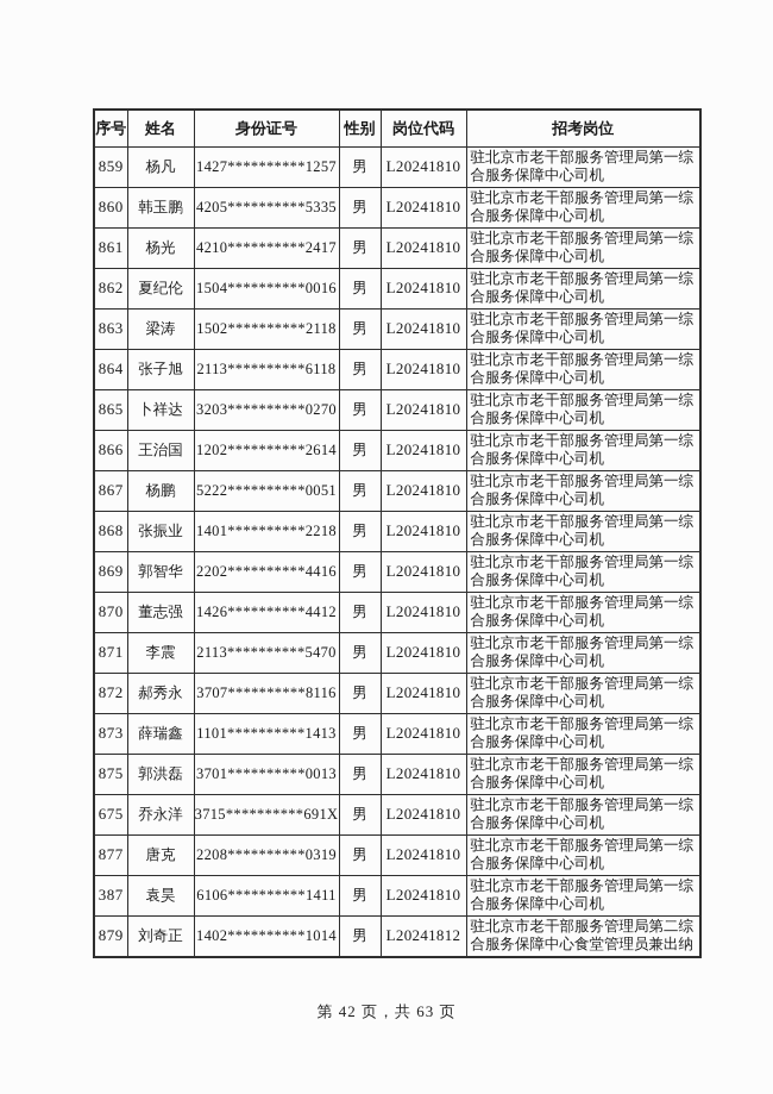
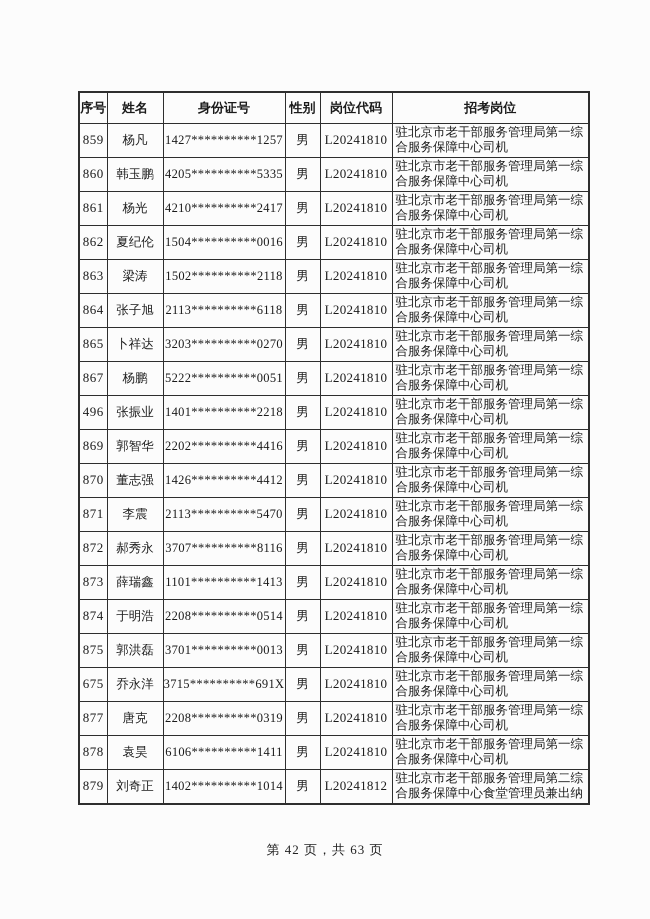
  序号	姓名	身份证号	性别	岗位代码	招考岗位
  859	杨凡	1427**********1257	男	L20241810	驻北京市老干部服务管理局第一综合服务保障中心司机
  860	韩玉鹏	4205**********5335	男	L20241810	驻北京市老干部服务管理局第一综合服务保障中心司机
  861	杨光	4210**********2417	男	L20241810	驻北京市老干部服务管理局第一综合服务保障中心司机
  862	夏纪伦	1504**********0016	男	L20241810	驻北京市老干部服务管理局第一综合服务保障中心司机
  863	梁涛	1502**********2118	男	L20241810	驻北京市老干部服务管理局第一综合服务保障中心司机
  864	张子旭	2113**********6118	男	L20241810	驻北京市老干部服务管理局第一综合服务保障中心司机
  865	卜祥达	3203**********0270	男	L20241810	驻北京市老干部服务管理局第一综合服务保障中心司机
- 866	王治国	1202**********2614	男	L20241810	驻北京市老干部服务管理局第一综合服务保障中心司机
  867	杨鹏	5222**********0051	男	L20241810	驻北京市老干部服务管理局第一综合服务保障中心司机
- 868	张振业	1401**********2218	男	L20241810	驻北京市老干部服务管理局第一综合服务保障中心司机
+ 496	张振业	1401**********2218	男	L20241810	驻北京市老干部服务管理局第一综合服务保障中心司机
  869	郭智华	2202**********4416	男	L20241810	驻北京市老干部服务管理局第一综合服务保障中心司机
  870	董志强	1426**********4412	男	L20241810	驻北京市老干部服务管理局第一综合服务保障中心司机
  871	李震	2113**********5470	男	L20241810	驻北京市老干部服务管理局第一综合服务保障中心司机
  872	郝秀永	3707**********8116	男	L20241810	驻北京市老干部服务管理局第一综合服务保障中心司机
  873	薛瑞鑫	1101**********1413	男	L20241810	驻北京市老干部服务管理局第一综合服务保障中心司机
+ 874	于明浩	2208**********0514	男	L20241810	驻北京市老干部服务管理局第一综合服务保障中心司机
  875	郭洪磊	3701**********0013	男	L20241810	驻北京市老干部服务管理局第一综合服务保障中心司机
  675	乔永洋	3715**********691X	男	L20241810	驻北京市老干部服务管理局第一综合服务保障中心司机
  877	唐克	2208**********0319	男	L20241810	驻北京市老干部服务管理局第一综合服务保障中心司机
- 387	袁昊	6106**********1411	男	L20241810	驻北京市老干部服务管理局第一综合服务保障中心司机
+ 878	袁昊	6106**********1411	男	L20241810	驻北京市老干部服务管理局第一综合服务保障中心司机
  879	刘奇正	1402**********1014	男	L20241812	驻北京市老干部服务管理局第二综合服务保障中心食堂管理员兼出纳
  第 42 页，共 63 页
